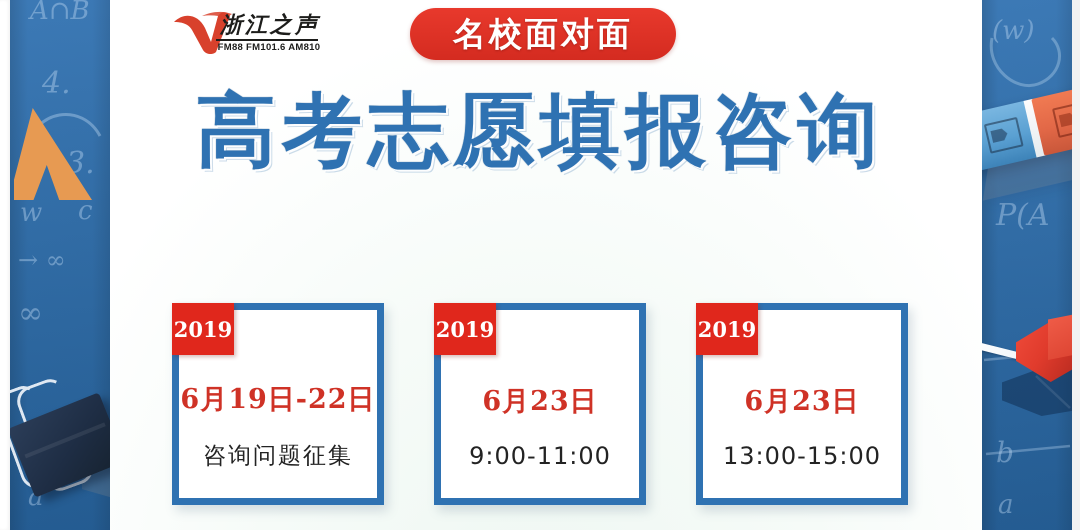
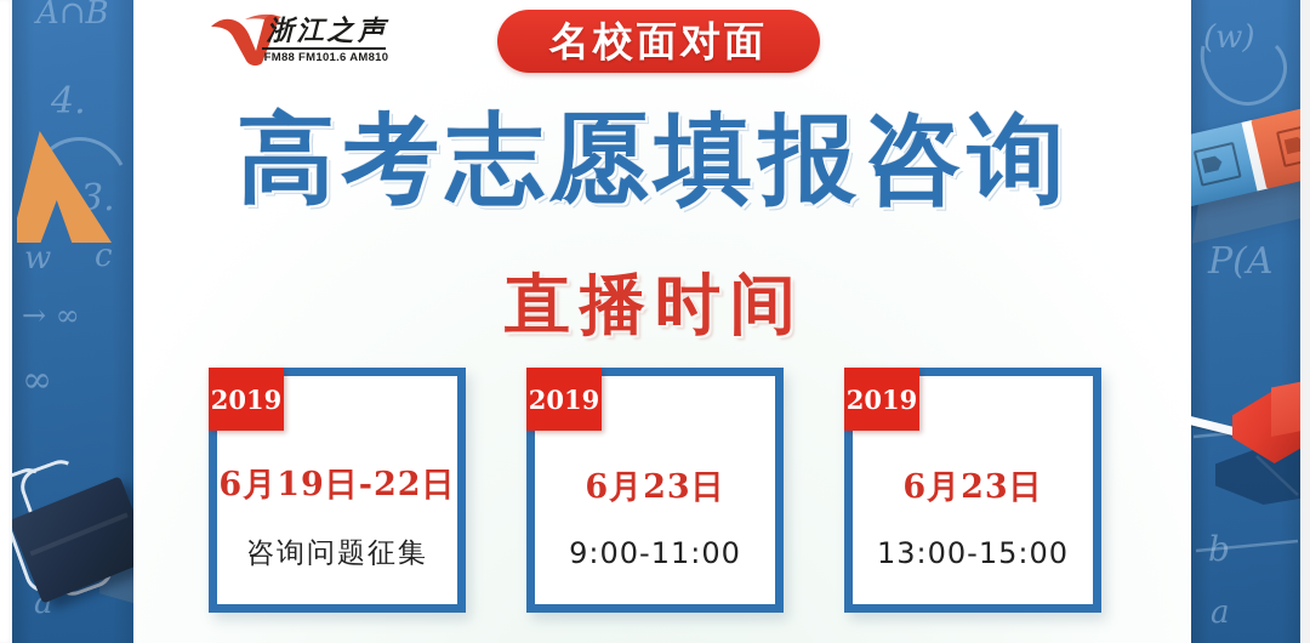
  A∩B
  4.
  3.
  w
  c
  → ∞
  ∞
  a
  (w)
  P(A
  b
  a
  浙江之声
  FM88 FM101.6 AM810
  名校面对面
  高考志愿填报咨询
+ 直播时间
  2019
  6月19日-22日
  咨询问题征集
  2019
  6月23日
  9:00-11:00
  2019
  6月23日
  13:00-15:00
